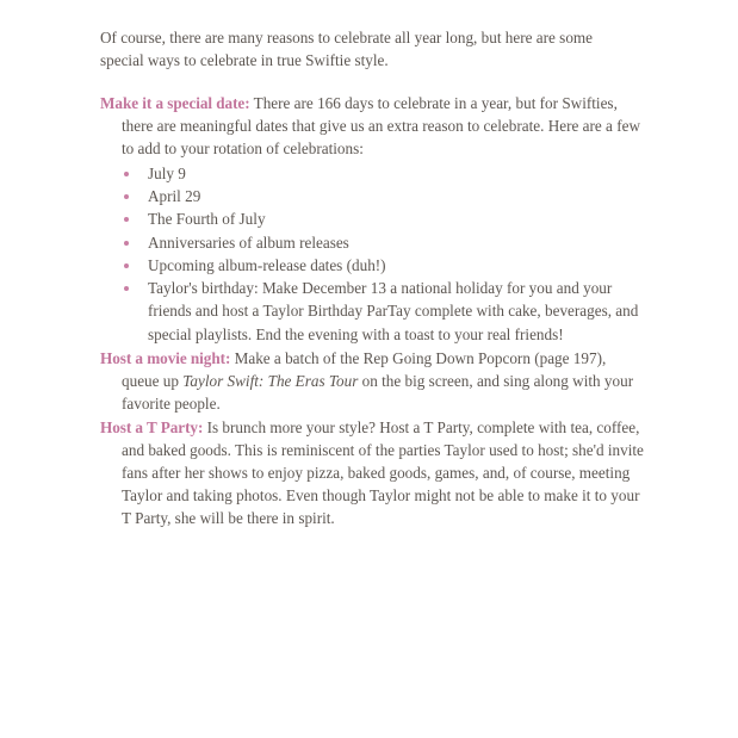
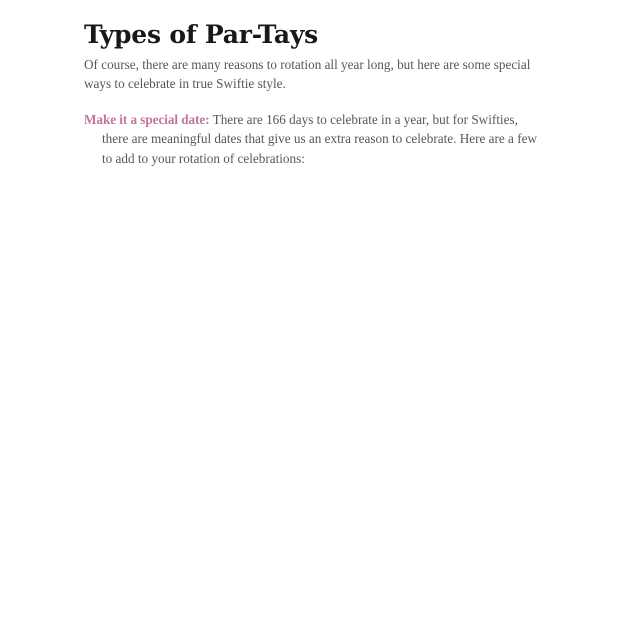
+ Types of Par-Tays
- Of course, there are many reasons to celebrate all year long, but here are some special ways to celebrate in true Swiftie style.
+ Of course, there are many reasons to rotation all year long, but here are some special ways to celebrate in true Swiftie style.
  Make it a special date: There are 166 days to celebrate in a year, but for Swifties, there are meaningful dates that give us an extra reason to celebrate. Here are a few to add to your rotation of celebrations:
- July 9
- April 29
- The Fourth of July
- Anniversaries of album releases
- Upcoming album-release dates (duh!)
- Taylor's birthday: Make December 13 a national holiday for you and your friends and host a Taylor Birthday ParTay complete with cake, beverages, and special playlists. End the evening with a toast to your real friends!
- Host a movie night: Make a batch of the Rep Going Down Popcorn (page 197), queue up Taylor Swift: The Eras Tour on the big screen, and sing along with your favorite people.
- Host a T Party: Is brunch more your style? Host a T Party, complete with tea, coffee, and baked goods. This is reminiscent of the parties Taylor used to host; she'd invite fans after her shows to enjoy pizza, baked goods, games, and, of course, meeting Taylor and taking photos. Even though Taylor might not be able to make it to your T Party, she will be there in spirit.
